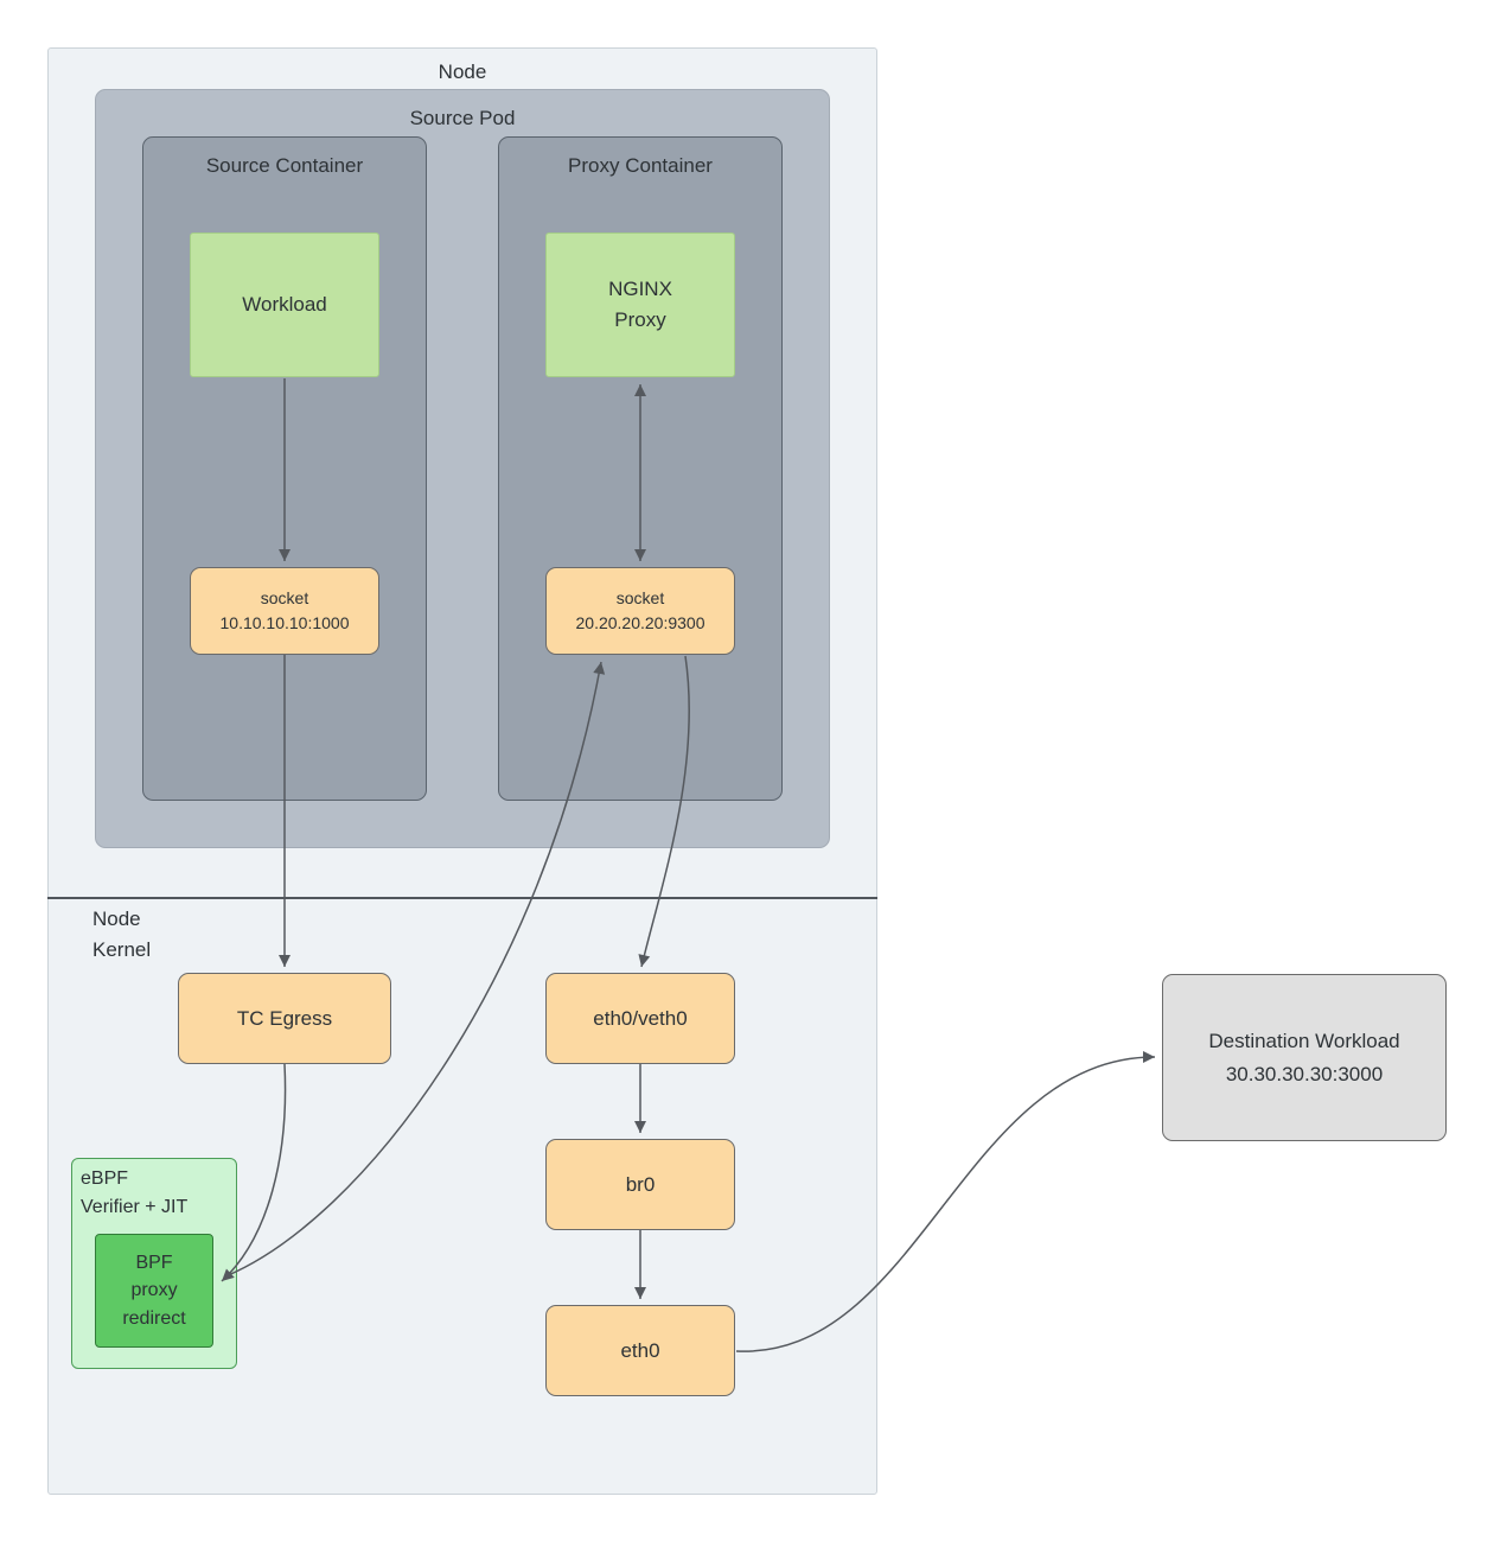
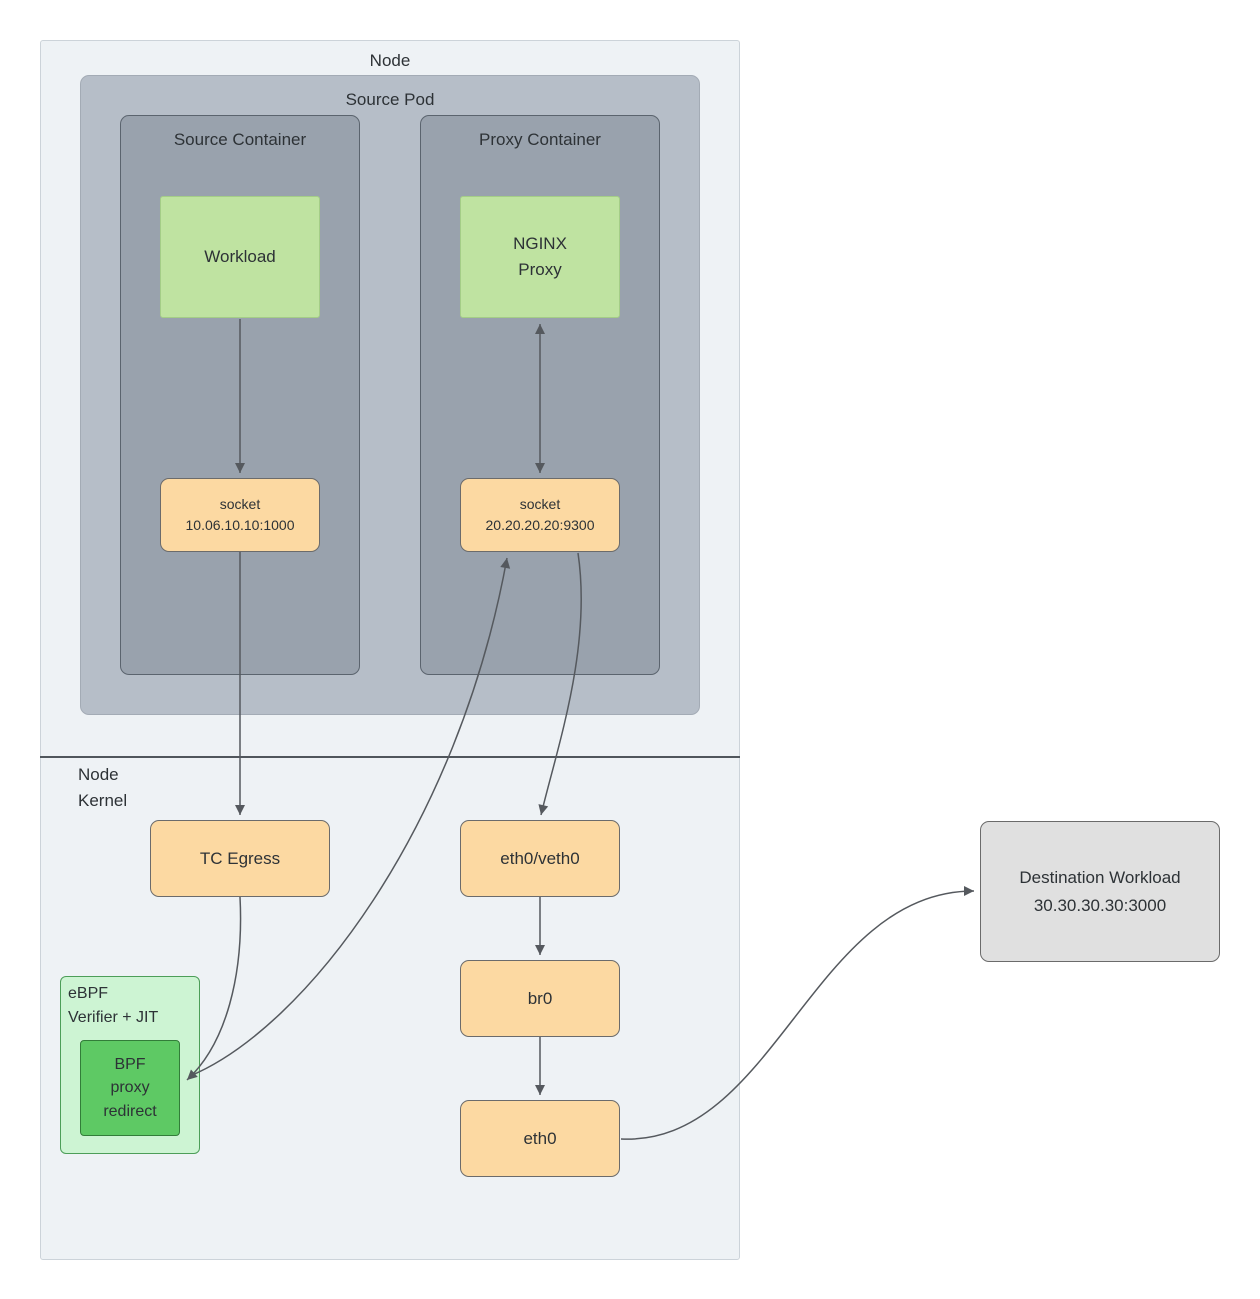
  Node
  Source Pod
  Source Container
  Proxy Container
  Workload
  NGINX
  Proxy
  socket
- 10.10.10.10:1000
+ 10.06.10.10:1000
  socket
  20.20.20.20:9300
  Node
  Kernel
  TC Egress
  eth0/veth0
  br0
  eth0
  eBPF
  Verifier + JIT
  BPF
  proxy
  redirect
  Destination Workload
  30.30.30.30:3000
